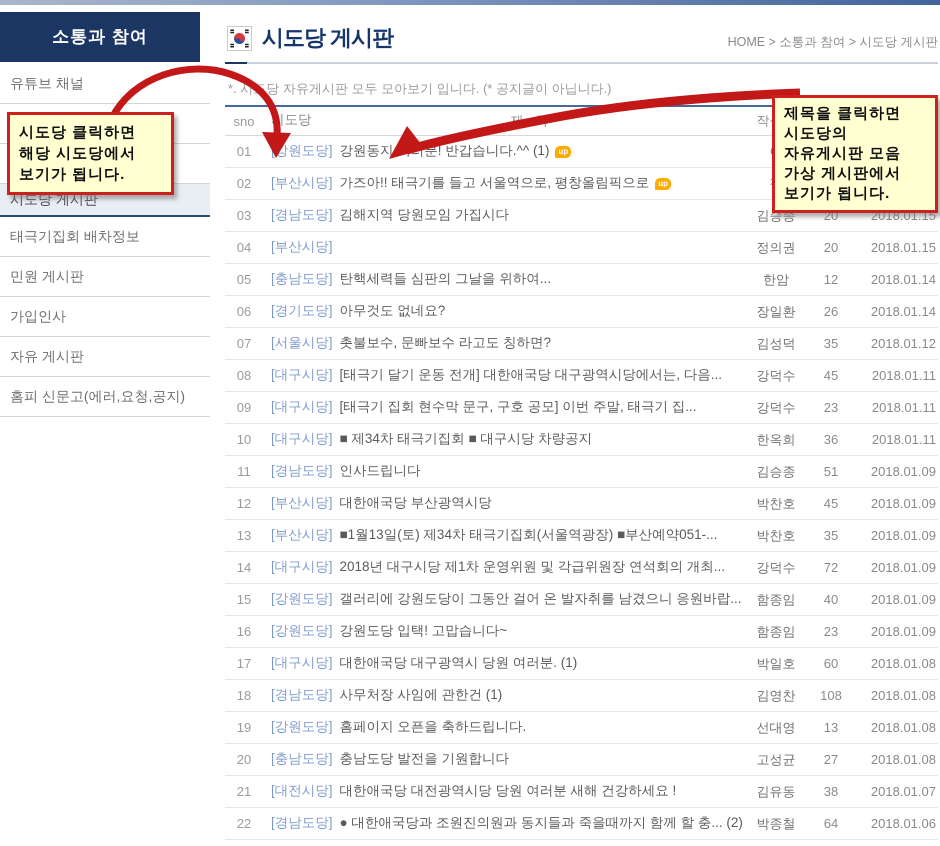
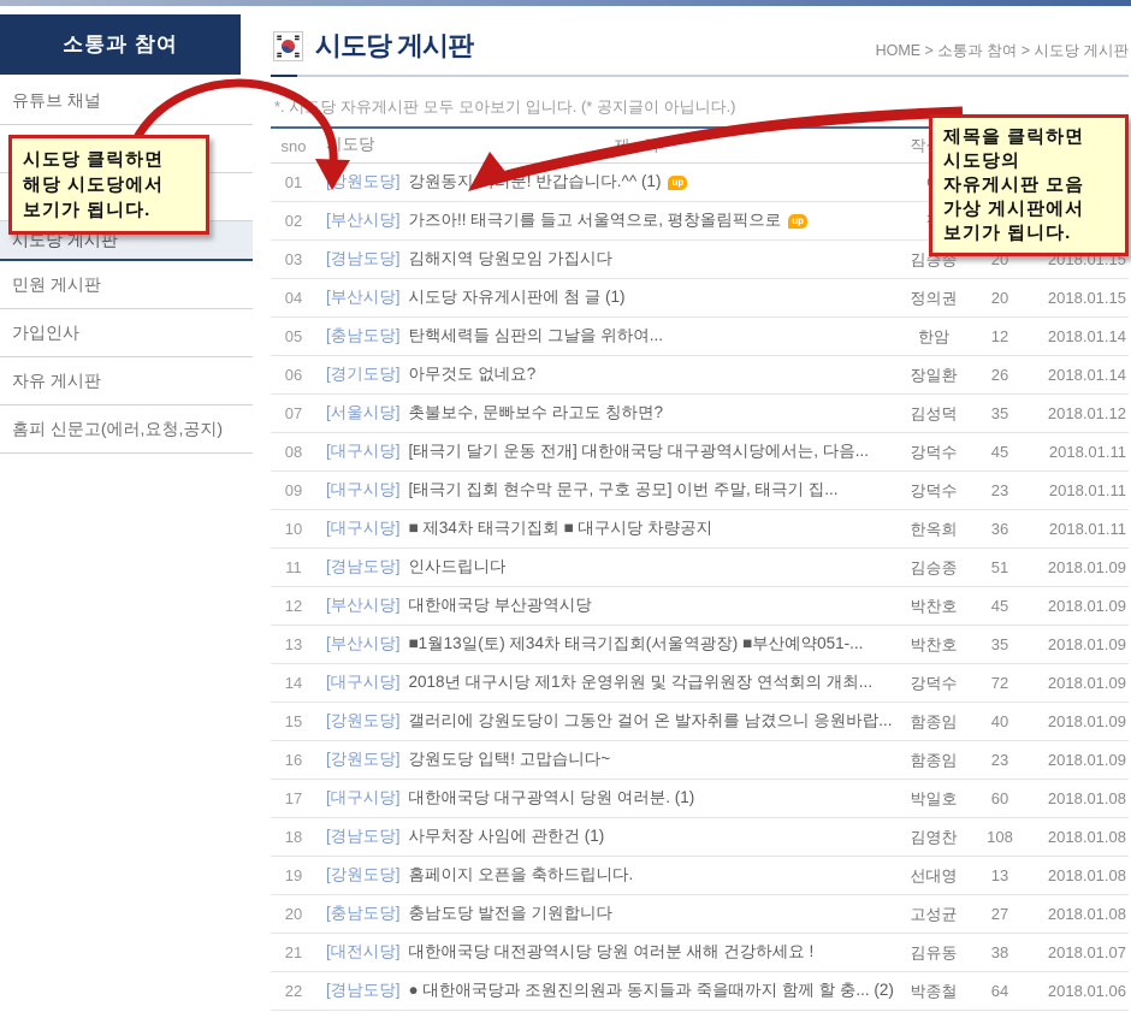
  소통과 참여
  유튜브 채널
  시도당 게시판
- 태극기집회 배차정보
  민원 게시판
  가입인사
  자유 게시판
  홈피 신문고(에러,요청,공지)
  시도당 게시판
  HOME > 소통과 참여 > 시도당 게시판
  *. 시당 자유게시판 모두 모아보기 입니다. (* 공지글이 아닙니다.)
  sno
  01
  강원도당]
  강원동지분! 반갑습니다.^^ (1)
  up
  02
  [부산시당]
  가즈아!! 태극기를 들고 서울역으로, 평창올림픽으로
  up
  03
  [경남도당]
  김해지역 당원모임 가집시다
  김승종
  20
  2018.01.15
  04
  [부산시당]
+ 시도당 자유게시판에 첨 글 (1)
  정의권
  20
  2018.01.15
  05
  [충남도당]
  탄핵세력들 심판의 그날을 위하여...
  한암
  12
  2018.01.14
  06
  [경기도당]
  아무것도 없네요?
  장일환
  26
  2018.01.14
  07
  [서울시당]
  촛불보수, 문빠보수 라고도 칭하면?
  김성덕
  35
  2018.01.12
  08
  [대구시당]
  [태극기 달기 운동 전개] 대한애국당 대구광역시당에서는, 다음...
  강덕수
  45
  2018.01.11
  09
  [대구시당]
  [태극기 집회 현수막 문구, 구호 공모] 이번 주말, 태극기 집...
  강덕수
  23
  2018.01.11
  10
  [대구시당]
  ■ 제34차 태극기집회 ■ 대구시당 차량공지
  한옥희
  36
  2018.01.11
  11
  [경남도당]
  인사드립니다
  김승종
  51
  2018.01.09
  12
  [부산시당]
  대한애국당 부산광역시당
  박찬호
  45
  2018.01.09
  13
  [부산시당]
  ■1월13일(토) 제34차 태극기집회(서울역광장) ■부산예약051-...
  박찬호
  35
  2018.01.09
  14
  [대구시당]
  2018년 대구시당 제1차 운영위원 및 각급위원장 연석회의 개최...
  강덕수
  72
  2018.01.09
  15
  [강원도당]
  갤러리에 강원도당이 그동안 걸어 온 발자취를 남겼으니 응원바랍...
  함종임
  40
  2018.01.09
  16
  [강원도당]
  강원도당 입택! 고맙습니다~
  함종임
  23
  2018.01.09
  17
  [대구시당]
  대한애국당 대구광역시 당원 여러분. (1)
  박일호
  60
  2018.01.08
  18
  [경남도당]
  사무처장 사임에 관한건 (1)
  김영찬
  108
  2018.01.08
  19
  [강원도당]
  홈페이지 오픈을 축하드립니다.
  선대영
  13
  2018.01.08
  20
  [충남도당]
  충남도당 발전을 기원합니다
  고성균
  27
  2018.01.08
  21
  [대전시당]
  대한애국당 대전광역시당 당원 여러분 새해 건강하세요 !
  김유동
  38
  2018.01.07
  22
  [경남도당]
  ● 대한애국당과 조원진의원과 동지들과 죽을때까지 함께 할 충... (2)
  박종철
  64
  2018.01.06
  시도당 클릭하면
  해당 시도당에서
  보기가 됩니다.
  제목을 클릭하면
  시도당의
  자유게시판 모음
  가상 게시판에서
  보기가 됩니다.
